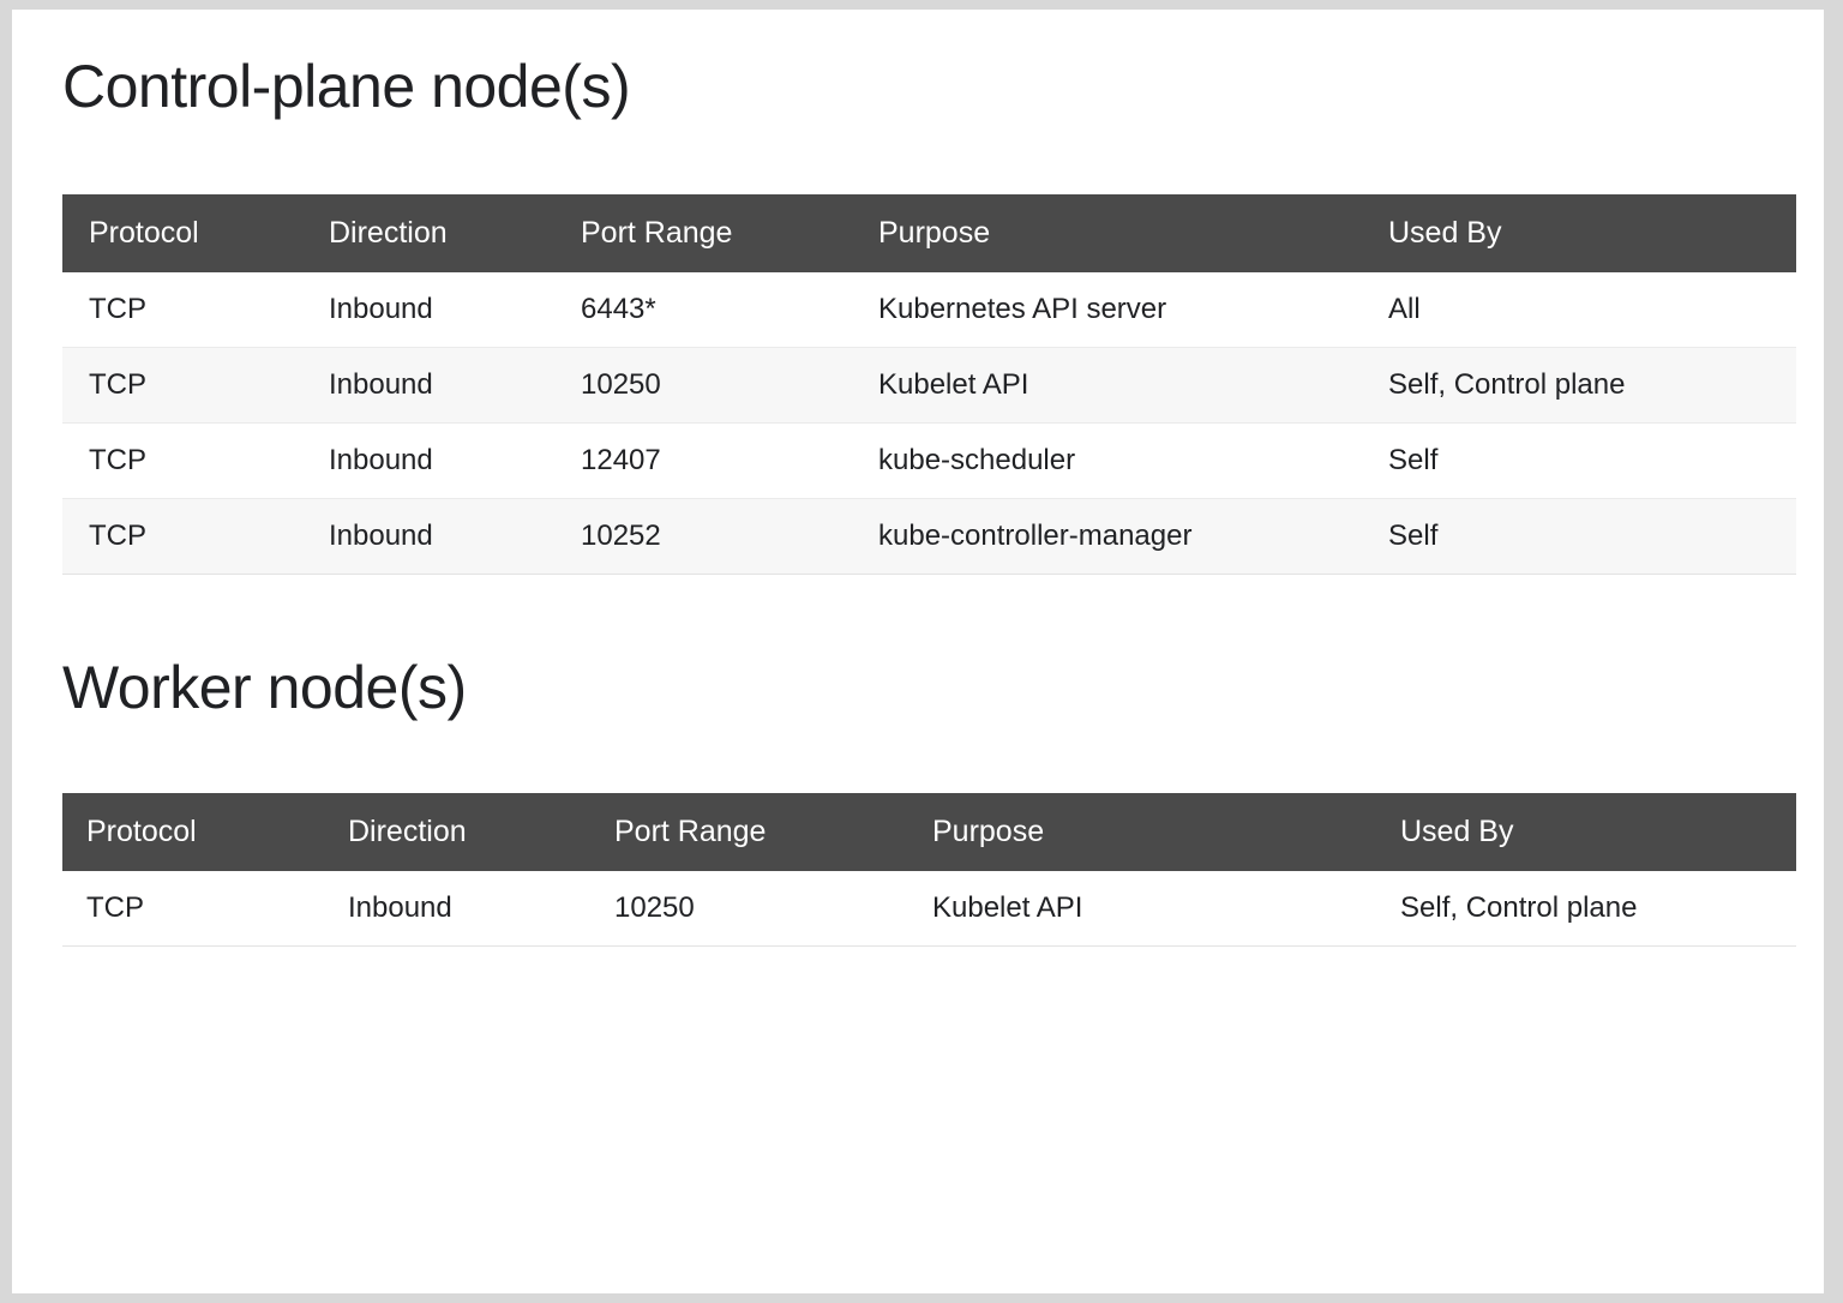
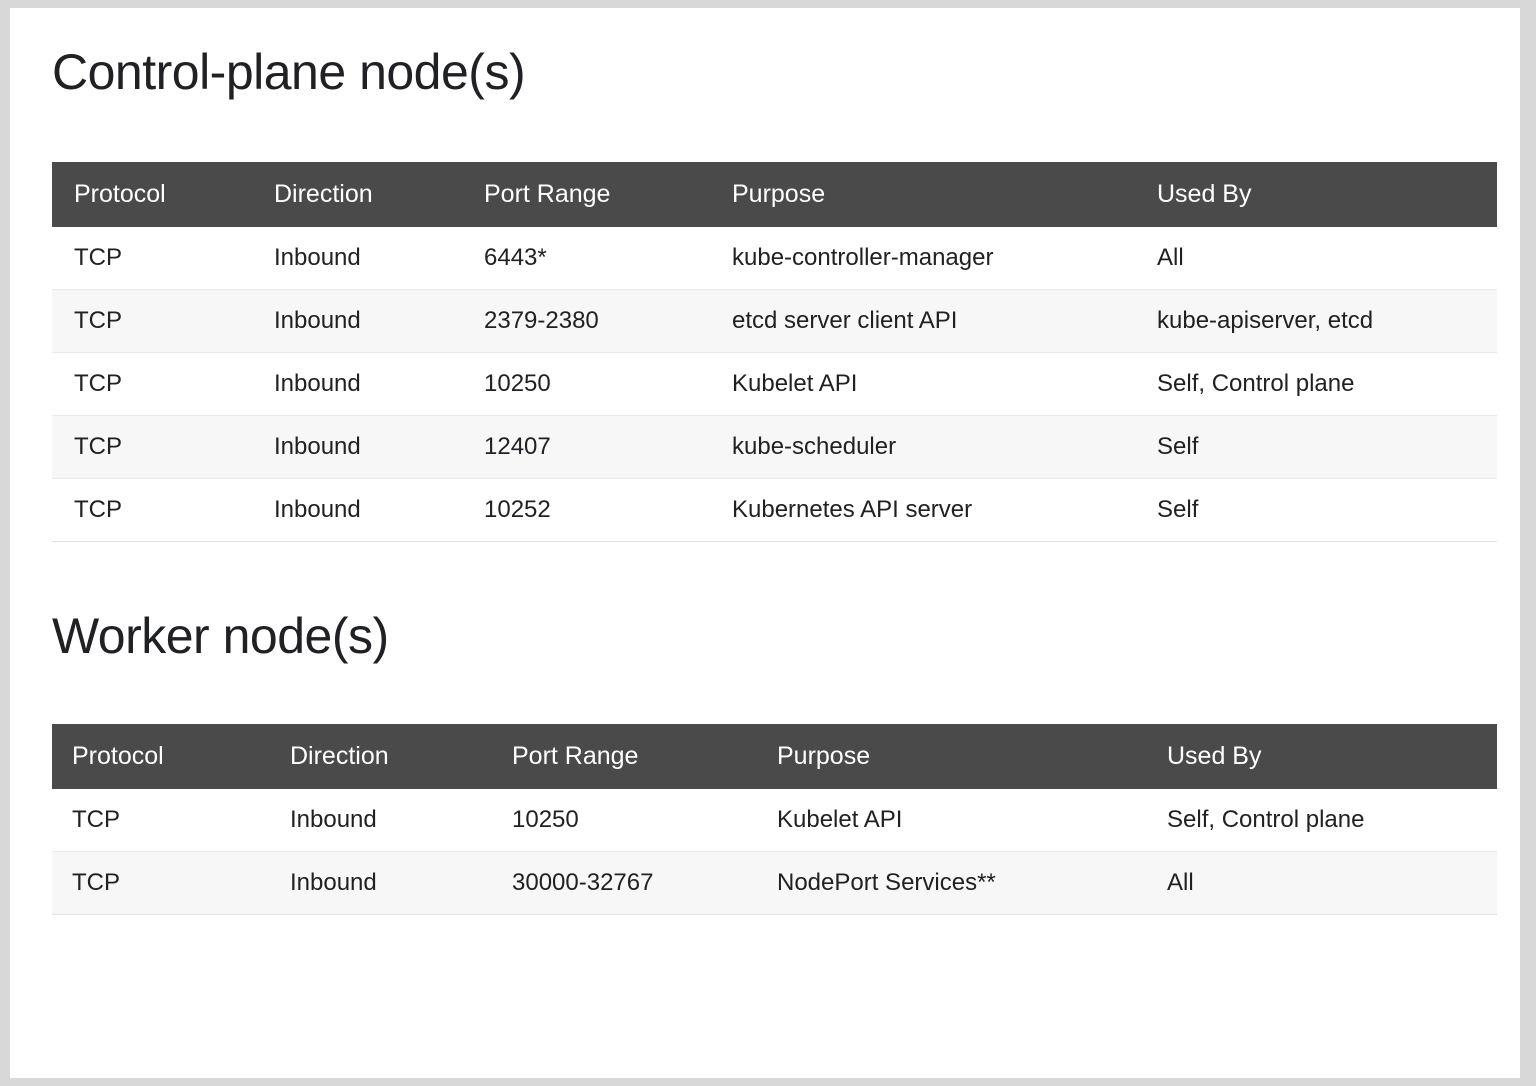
  Control-plane node(s)
  Protocol	Direction	Port Range	Purpose	Used By
- TCP	Inbound	6443*	Kubernetes API server	All
+ TCP	Inbound	6443*	kube-controller-manager	All
+ TCP	Inbound	2379-2380	etcd server client API	kube-apiserver, etcd
  TCP	Inbound	10250	Kubelet API	Self, Control plane
  TCP	Inbound	12407	kube-scheduler	Self
- TCP	Inbound	10252	kube-controller-manager	Self
+ TCP	Inbound	10252	Kubernetes API server	Self
  Worker node(s)
  Protocol	Direction	Port Range	Purpose	Used By
  TCP	Inbound	10250	Kubelet API	Self, Control plane
+ TCP	Inbound	30000-32767	NodePort Services**	All
